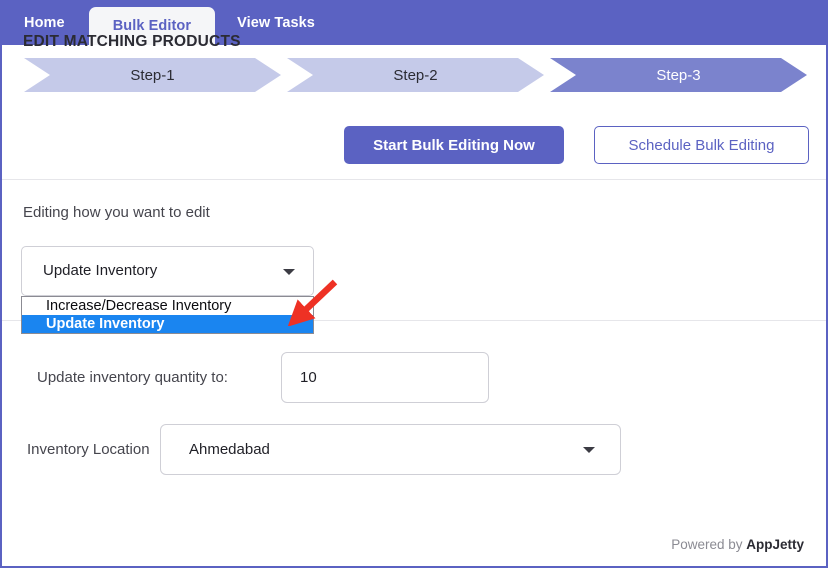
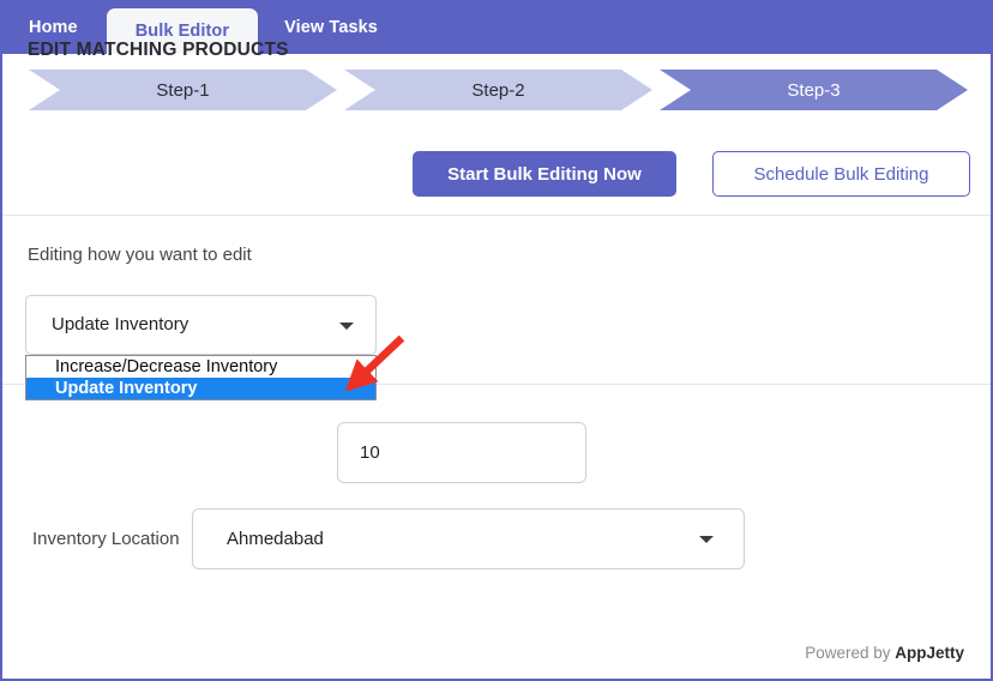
  Home
  Bulk Editor
  View Tasks
  Step-1
  Step-2
  Step-3
  EDIT MATCHING PRODUCTS
  Start Bulk Editing Now
  Schedule Bulk Editing
  Editing how you want to edit
  Update Inventory
  Increase/Decrease Inventory
  Update Inventory
- Update inventory quantity to:
  10
  Inventory Location
  Ahmedabad
  Powered by AppJetty
